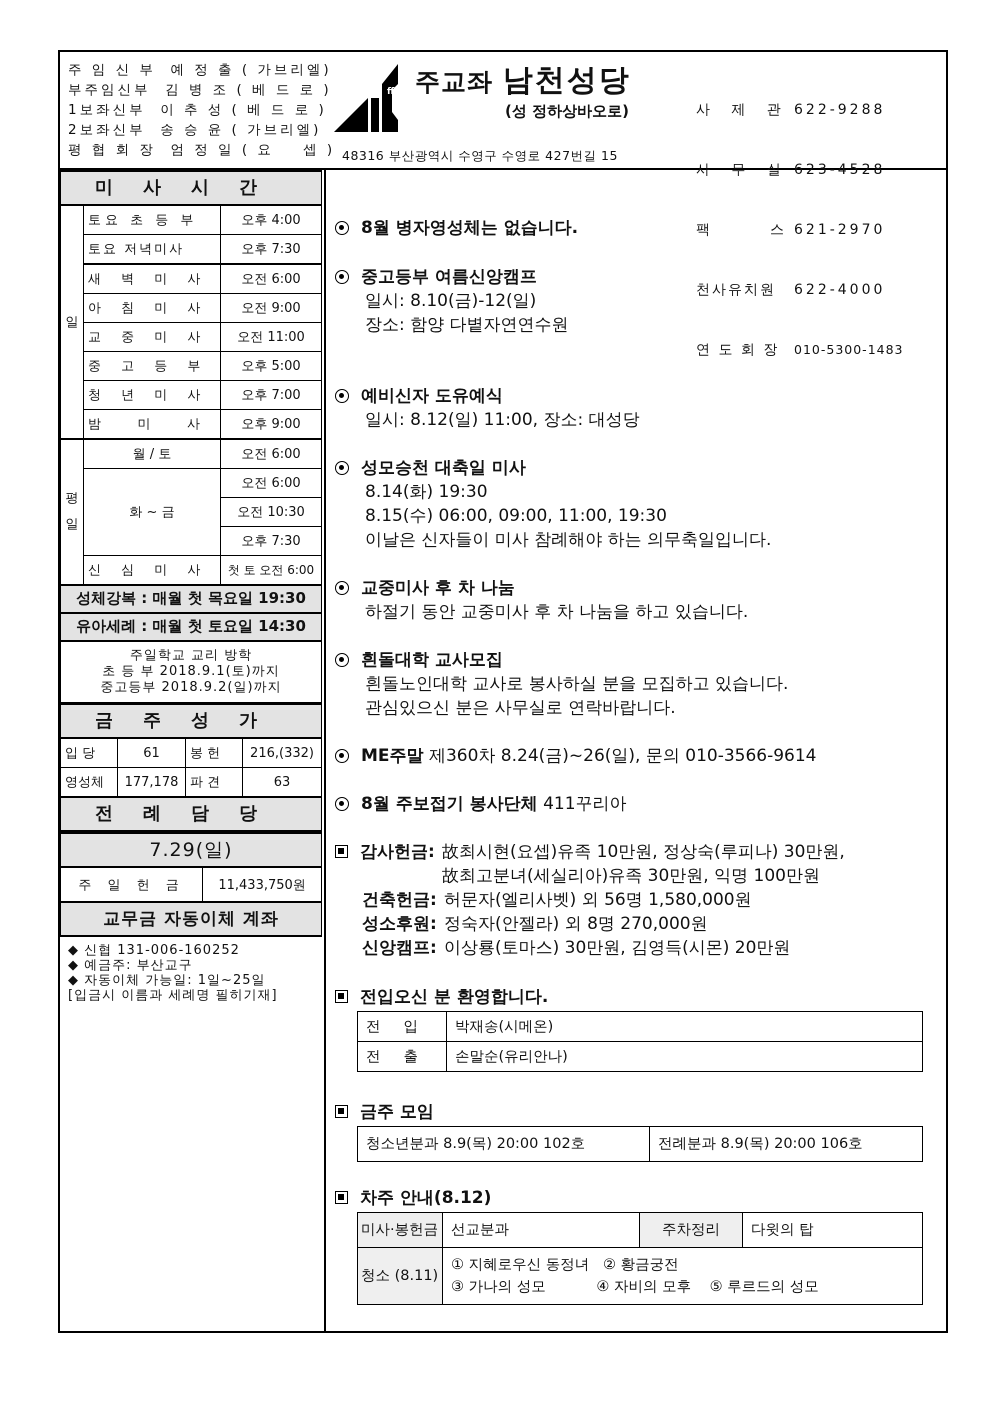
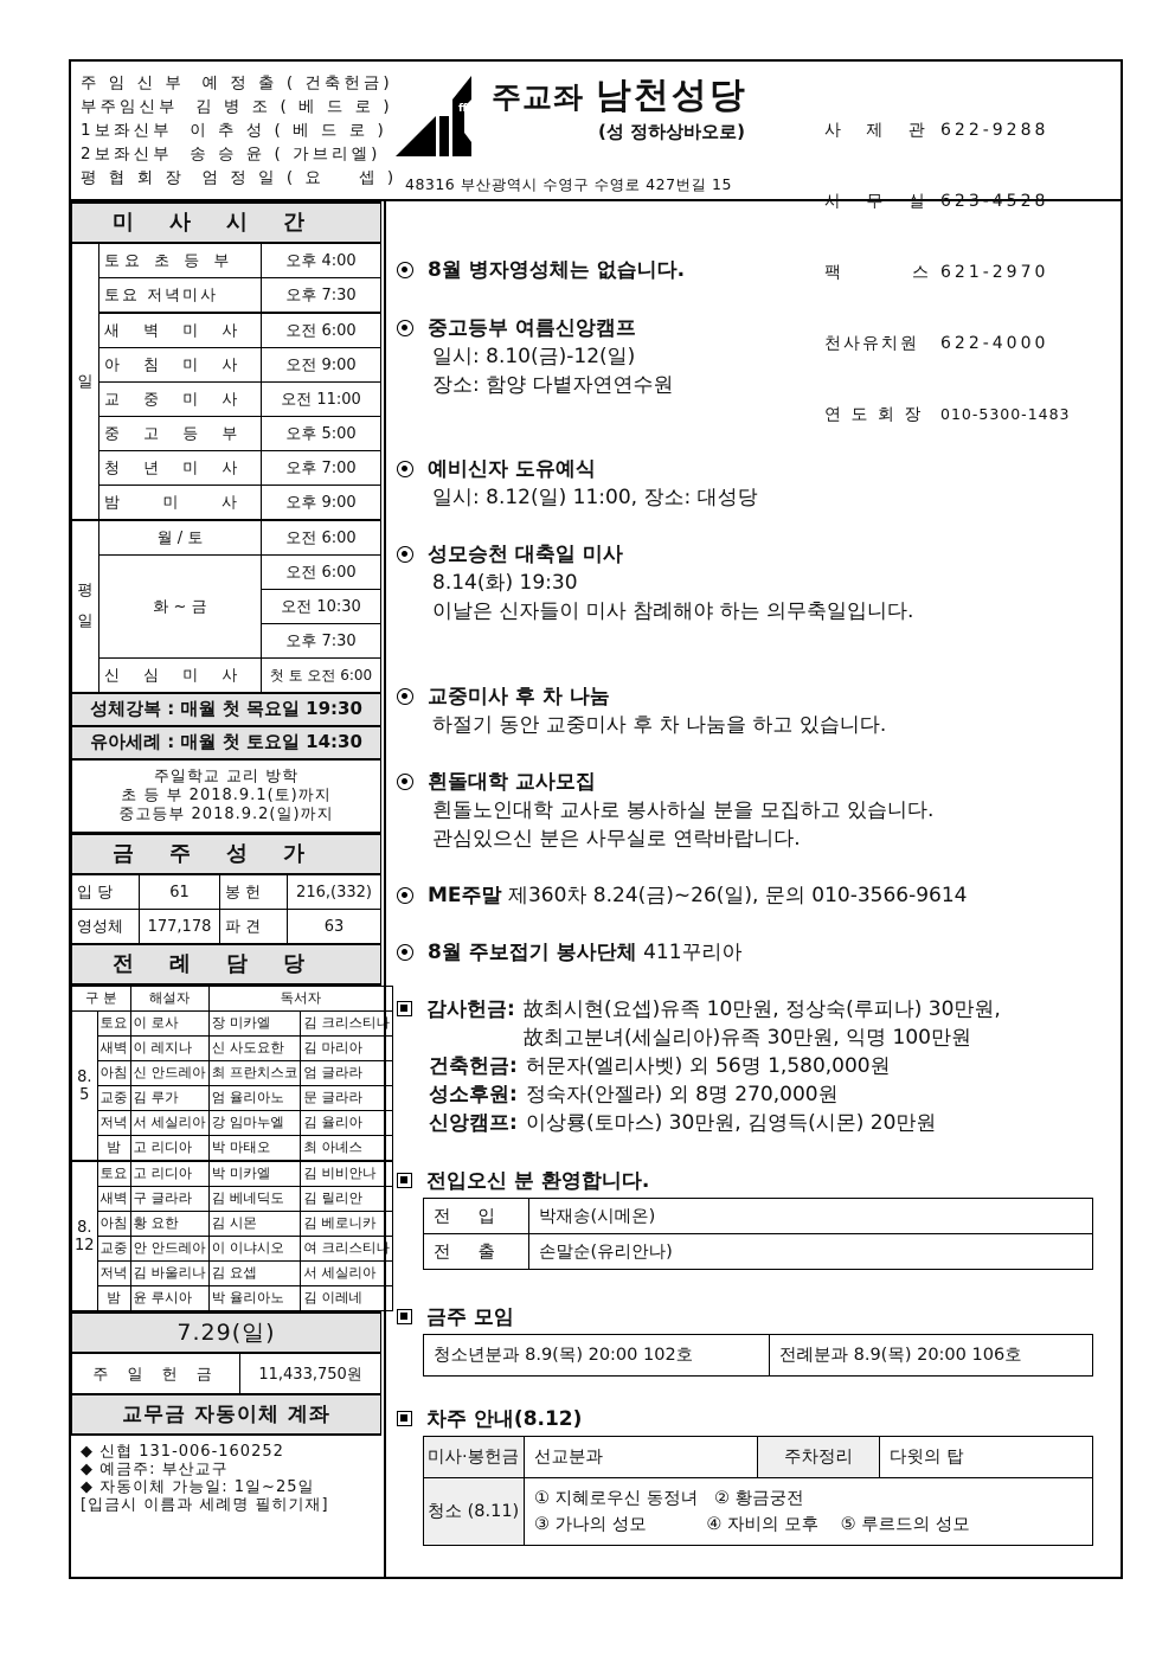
- 주 임 신 부 예 정 출 ( 가브리엘)
+ 주 임 신 부 예 정 출 ( 건축헌금)
  부주임신부 김 병 조 ( 베 드 로 )
  1보좌신부 이 추 성 ( 베 드 로 )
  2보좌신부 송 승 윤 ( 가브리엘)
  평 협 회 장 엄 정 일 ( 요 셉 )
  ff
  주교좌 남천성당
  (성 정하상바오로)
  48316 부산광역시 수영구 수영로 427번길 15
  사 제 관
  622-9288
  사 무 실
  623-4528
  팩 스
  621-2970
  천사유치원
  622-4000
  연 도 회 장
  010-5300-1483
  미사시간
  일	토요 초 등 부	오후 4:00
  토요 저녁미사	오후 7:30
  새 벽 미 사	오전 6:00
  아 침 미 사	오전 9:00
  교 중 미 사	오전 11:00
  중 고 등 부	오후 5:00
  청 년 미 사	오후 7:00
  밤 미 사	오후 9:00
  평일	월 / 토	오전 6:00
  화 ~ 금	오전 6:00
  오전 10:30
  오후 7:30
  신 심 미 사	첫 토 오전 6:00
  성체강복 : 매월 첫 목요일 19:30
  유아세례 : 매월 첫 토요일 14:30
  주일학교 교리 방학 초 등 부 2018.9.1(토)까지 중고등부 2018.9.2(일)까지
  금주성가
  입 당	61	봉 헌	216,(332)
  영성체	177,178	파 견	63
  전례담당
+ 구 분	해설자	독서자
+ 8. 5	토요	이 로사	장 미카엘	김 크리스티나
+ 새벽	이 레지나	신 사도요한	김 마리아
+ 아침	신 안드레아	최 프란치스코	엄 글라라
+ 교중	김 루가	엄 율리아노	문 글라라
+ 저녁	서 세실리아	강 임마누엘	김 율리아
+ 밤	고 리디아	박 마태오	최 아녜스
+ 8. 12	토요	고 리디아	박 미카엘	김 비비안나
+ 새벽	구 글라라	김 베네딕도	김 릴리안
+ 아침	황 요한	김 시몬	김 베로니카
+ 교중	안 안드레아	이 이냐시오	여 크리스티나
+ 저녁	김 바울리나	김 요셉	서 세실리아
+ 밤	윤 루시아	박 율리아노	김 이레네
  7.29(일)
  주 일 헌 금	11,433,750원
  교무금 자동이체 계좌
  ◆ 신협 131-006-160252
  ◆ 예금주: 부산교구
  ◆ 자동이체 가능일: 1일~25일
  [입금시 이름과 세례명 필히기재]
  8월 병자영성체는 없습니다.
  중고등부 여름신앙캠프
  일시: 8.10(금)-12(일)
  장소: 함양 다볕자연연수원
  예비신자 도유예식
  일시: 8.12(일) 11:00, 장소: 대성당
  성모승천 대축일 미사
  8.14(화) 19:30
- 8.15(수) 06:00, 09:00, 11:00, 19:30
  이날은 신자들이 미사 참례해야 하는 의무축일입니다.
  교중미사 후 차 나눔
  하절기 동안 교중미사 후 차 나눔을 하고 있습니다.
  흰돌대학 교사모집
  흰돌노인대학 교사로 봉사하실 분을 모집하고 있습니다.
  관심있으신 분은 사무실로 연락바랍니다.
  ME주말 제360차 8.24(금)~26(일), 문의 010-3566-9614
  8월 주보접기 봉사단체 411꾸리아
  감사헌금:
  故최시현(요셉)유족 10만원, 정상숙(루피나) 30만원,
  故최고분녀(세실리아)유족 30만원, 익명 100만원
  건축헌금:
  허문자(엘리사벳) 외 56명 1,580,000원
  성소후원:
  정숙자(안젤라) 외 8명 270,000원
  신앙캠프:
  이상룡(토마스) 30만원, 김영득(시몬) 20만원
  전입오신 분 환영합니다.
  전 입	박재송(시메온)
  전 출	손말순(유리안나)
  금주 모임
  청소년분과 8.9(목) 20:00 102호	전례분과 8.9(목) 20:00 106호
  차주 안내(8.12)
  미사·봉헌금	선교분과	주차정리	다윗의 탑
  청소 (8.11)	① 지혜로우신 동정녀 ② 황금궁전③ 가나의 성모 ④ 자비의 모후 ⑤ 루르드의 성모
